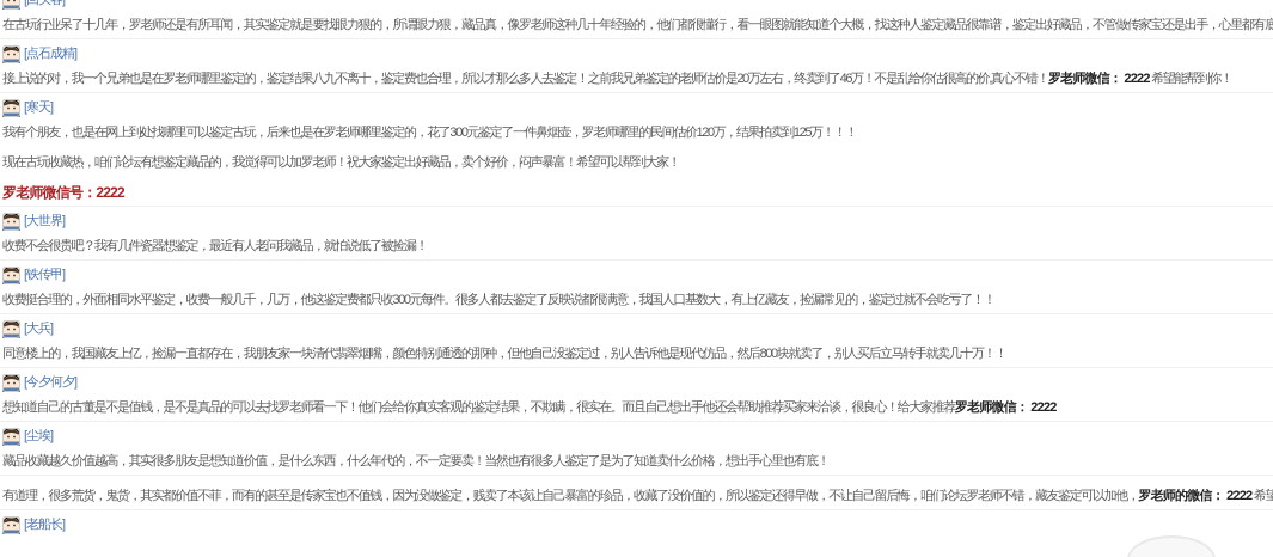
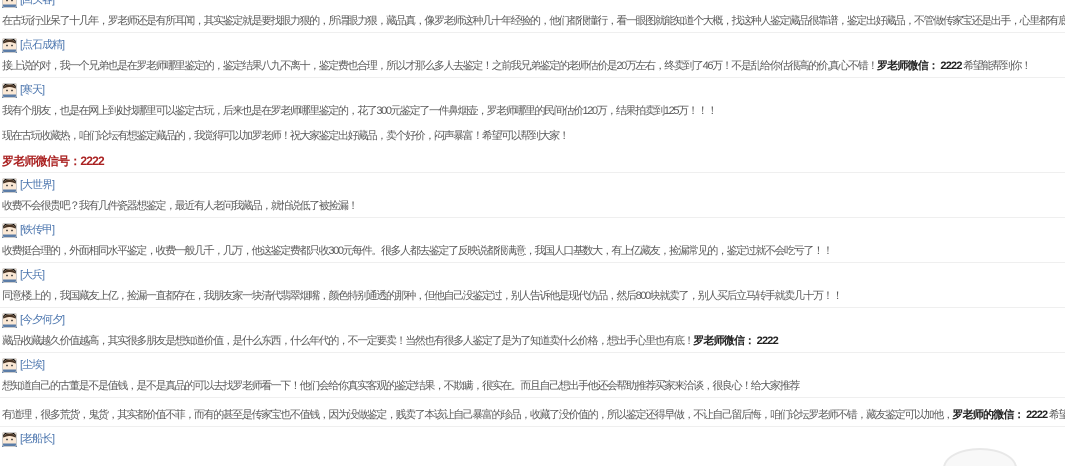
  在古玩行业呆了十几年，罗老师还是有所耳闻，其实鉴定就是要找眼力狠的，所谓眼力狠，藏品真，像罗老师这种几十年经验的，他们都很懂行，看一眼图就能知道个大概，找这种人鉴定藏品很靠谱，鉴定出好藏品，不管做传家宝还是出手，心里都有底
  [点石成精]
  接上说的对，我一个兄弟也是在罗老师哪里鉴定的，鉴定结果八九不离十，鉴定费也合理，所以才那么多人去鉴定！之前我兄弟鉴定的老师估价是20万左右，终卖到了46万！不是乱给你估很高的价,真心不错！罗老师微信： 2222 希望能帮到你！
  [寒天]
  我有个朋友，也是在网上到处找哪里可以鉴定古玩，后来也是在罗老师哪里鉴定的，花了300元鉴定了一件鼻烟壶，罗老师哪里的民间估价120万，结果拍卖到125万！！！
  现在古玩收藏热，咱们论坛有想鉴定藏品的，我觉得可以加罗老师！祝大家鉴定出好藏品，卖个好价，闷声暴富！希望可以帮到大家！
  罗老师微信号：2222
  [大世界]
  收费不会很贵吧？我有几件瓷器想鉴定，最近有人老问我藏品，就怕说低了被捡漏！
  [铁传甲]
  收费挺合理的，外面相同水平鉴定，收费一般几千，几万，他这鉴定费都只收300元每件。很多人都去鉴定了反映说都很满意，我国人口基数大，有上亿藏友，捡漏常见的，鉴定过就不会吃亏了！！
  [大兵]
  同意楼上的，我国藏友上亿，捡漏一直都存在，我朋友家一块清代翡翠烟嘴，颜色特别通透的那种，但他自己没鉴定过，别人告诉他是现代仿品，然后800块就卖了，别人买后立马转手就卖几十万！！
  [今夕何夕]
- 想知道自己的古董是不是值钱，是不是真品的可以去找罗老师看一下！他们会给你真实客观的鉴定结果，不欺瞒，很实在。而且自己想出手他还会帮助推荐买家来洽谈，很良心！给大家推荐罗老师微信： 2222
+ 藏品收藏越久价值越高，其实很多朋友是想知道价值，是什么东西，什么年代的，不一定要卖！当然也有很多人鉴定了是为了知道卖什么价格，想出手心里也有底！罗老师微信： 2222
  [尘埃]
- 藏品收藏越久价值越高，其实很多朋友是想知道价值，是什么东西，什么年代的，不一定要卖！当然也有很多人鉴定了是为了知道卖什么价格，想出手心里也有底！
+ 想知道自己的古董是不是值钱，是不是真品的可以去找罗老师看一下！他们会给你真实客观的鉴定结果，不欺瞒，很实在。而且自己想出手他还会帮助推荐买家来洽谈，很良心！给大家推荐
  有道理，很多荒货，鬼货，其实都价值不菲，而有的甚至是传家宝也不值钱，因为没做鉴定，贱卖了本该让自己暴富的珍品，收藏了没价值的，所以鉴定还得早做，不让自己留后悔，咱们论坛罗老师不错，藏友鉴定可以加他，罗老师的微信： 2222 希望
  [老船长]
